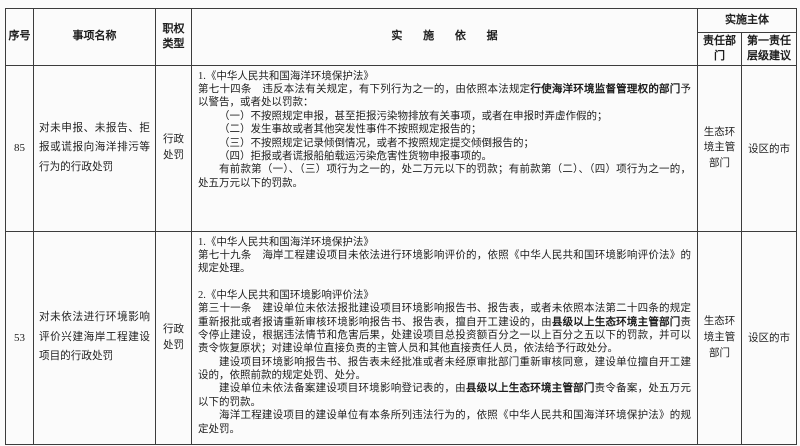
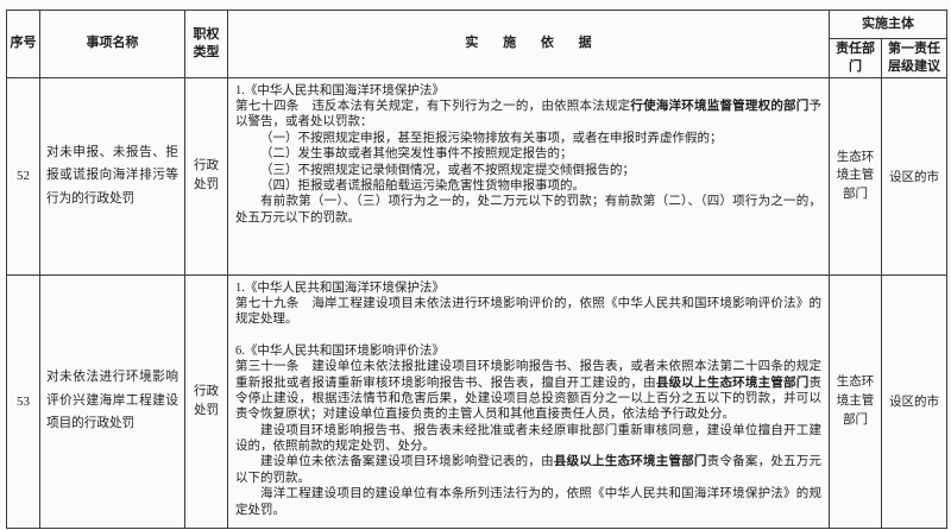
  序号	事项名称	职权类型	实 施 依 据	实施主体
  责任部门	第一责任层级建议
- 85	对未申报、未报告、拒报或谎报向海洋排污等行为的行政处罚	行政处罚	1.《中华人民共和国海洋环境保护法》第七十四条 违反本法有关规定，有下列行为之一的，由依照本法规定行使海洋环境监督管理权的部门予以警告，或者处以罚款：（一）不按照规定申报，甚至拒报污染物排放有关事项，或者在申报时弄虚作假的；（二）发生事故或者其他突发性事件不按照规定报告的；（三）不按照规定记录倾倒情况，或者不按照规定提交倾倒报告的；（四）拒报或者谎报船舶载运污染危害性货物申报事项的。有前款第（一）、（三）项行为之一的，处二万元以下的罚款；有前款第（二）、（四）项行为之一的，处五万元以下的罚款。	生态环境主管部门	设区的市
+ 52	对未申报、未报告、拒报或谎报向海洋排污等行为的行政处罚	行政处罚	1.《中华人民共和国海洋环境保护法》第七十四条 违反本法有关规定，有下列行为之一的，由依照本法规定行使海洋环境监督管理权的部门予以警告，或者处以罚款：（一）不按照规定申报，甚至拒报污染物排放有关事项，或者在申报时弄虚作假的；（二）发生事故或者其他突发性事件不按照规定报告的；（三）不按照规定记录倾倒情况，或者不按照规定提交倾倒报告的；（四）拒报或者谎报船舶载运污染危害性货物申报事项的。有前款第（一）、（三）项行为之一的，处二万元以下的罚款；有前款第（二）、（四）项行为之一的，处五万元以下的罚款。	生态环境主管部门	设区的市
- 53	对未依法进行环境影响评价兴建海岸工程建设项目的行政处罚	行政处罚	1.《中华人民共和国海洋环境保护法》第七十九条 海岸工程建设项目未依法进行环境影响评价的，依照《中华人民共和国环境影响评价法》的规定处理。2.《中华人民共和国环境影响评价法》第三十一条 建设单位未依法报批建设项目环境影响报告书、报告表，或者未依照本法第二十四条的规定重新报批或者报请重新审核环境影响报告书、报告表，擅自开工建设的，由县级以上生态环境主管部门责令停止建设，根据违法情节和危害后果，处建设项目总投资额百分之一以上百分之五以下的罚款，并可以责令恢复原状；对建设单位直接负责的主管人员和其他直接责任人员，依法给予行政处分。建设项目环境影响报告书、报告表未经批准或者未经原审批部门重新审核同意，建设单位擅自开工建设的，依照前款的规定处罚、处分。建设单位未依法备案建设项目环境影响登记表的，由县级以上生态环境主管部门责令备案，处五万元以下的罚款。海洋工程建设项目的建设单位有本条所列违法行为的，依照《中华人民共和国海洋环境保护法》的规定处罚。	生态环境主管部门	设区的市
+ 53	对未依法进行环境影响评价兴建海岸工程建设项目的行政处罚	行政处罚	1.《中华人民共和国海洋环境保护法》第七十九条 海岸工程建设项目未依法进行环境影响评价的，依照《中华人民共和国环境影响评价法》的规定处理。6.《中华人民共和国环境影响评价法》第三十一条 建设单位未依法报批建设项目环境影响报告书、报告表，或者未依照本法第二十四条的规定重新报批或者报请重新审核环境影响报告书、报告表，擅自开工建设的，由县级以上生态环境主管部门责令停止建设，根据违法情节和危害后果，处建设项目总投资额百分之一以上百分之五以下的罚款，并可以责令恢复原状；对建设单位直接负责的主管人员和其他直接责任人员，依法给予行政处分。建设项目环境影响报告书、报告表未经批准或者未经原审批部门重新审核同意，建设单位擅自开工建设的，依照前款的规定处罚、处分。建设单位未依法备案建设项目环境影响登记表的，由县级以上生态环境主管部门责令备案，处五万元以下的罚款。海洋工程建设项目的建设单位有本条所列违法行为的，依照《中华人民共和国海洋环境保护法》的规定处罚。	生态环境主管部门	设区的市
